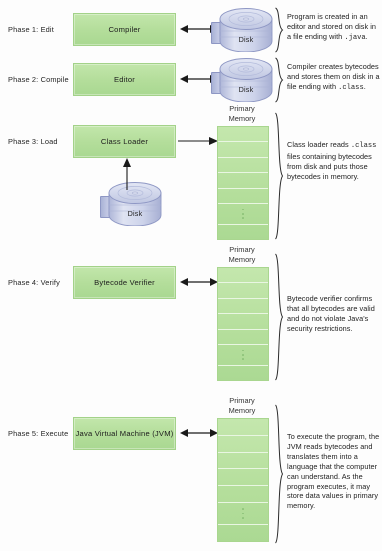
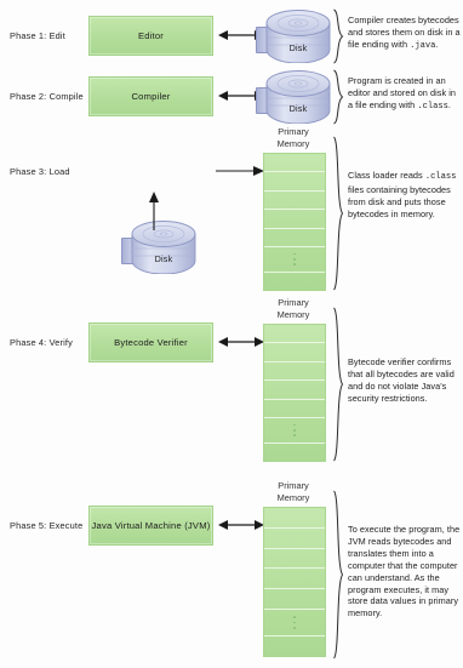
  Phase 1: Edit
- Compiler
+ Editor
  Disk
- Program is created in an editor and stored on disk in a file ending with .java.
+ Compiler creates bytecodes and stores them on disk in a file ending with .java.
  Phase 2: Compile
- Editor
+ Compiler
  Disk
- Compiler creates bytecodes and stores them on disk in a file ending with .class.
+ Program is created in an editor and stored on disk in a file ending with .class.
  Phase 3: Load
- Class Loader
  Disk
  Primary
  Memory
  Class loader reads .class files containing bytecodes from disk and puts those bytecodes in memory.
  Phase 4: Verify
  Bytecode Verifier
  Primary
  Memory
  Bytecode verifier confirms that all bytecodes are valid and do not violate Java's security restrictions.
  Phase 5: Execute
  Java Virtual Machine (JVM)
  Primary
  Memory
- To execute the program, the JVM reads bytecodes and translates them into a language that the computer can understand. As the program executes, it may store data values in primary memory.
+ To execute the program, the JVM reads bytecodes and translates them into a computer that the computer can understand. As the program executes, it may store data values in primary memory.
